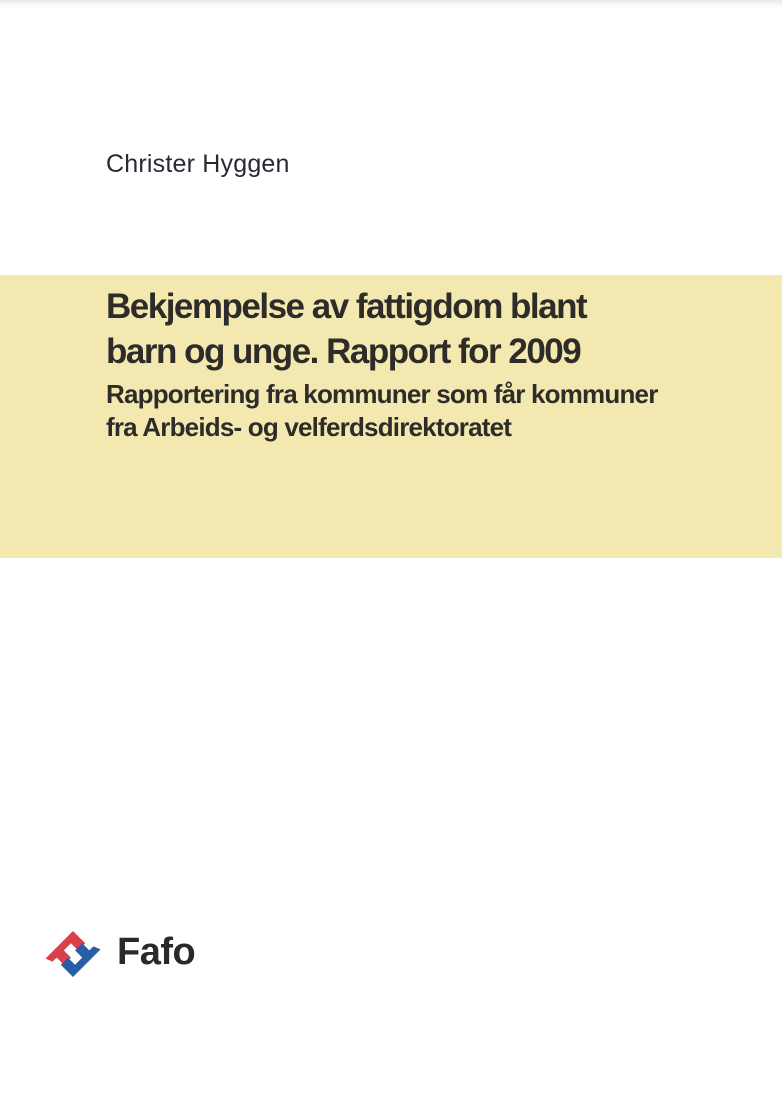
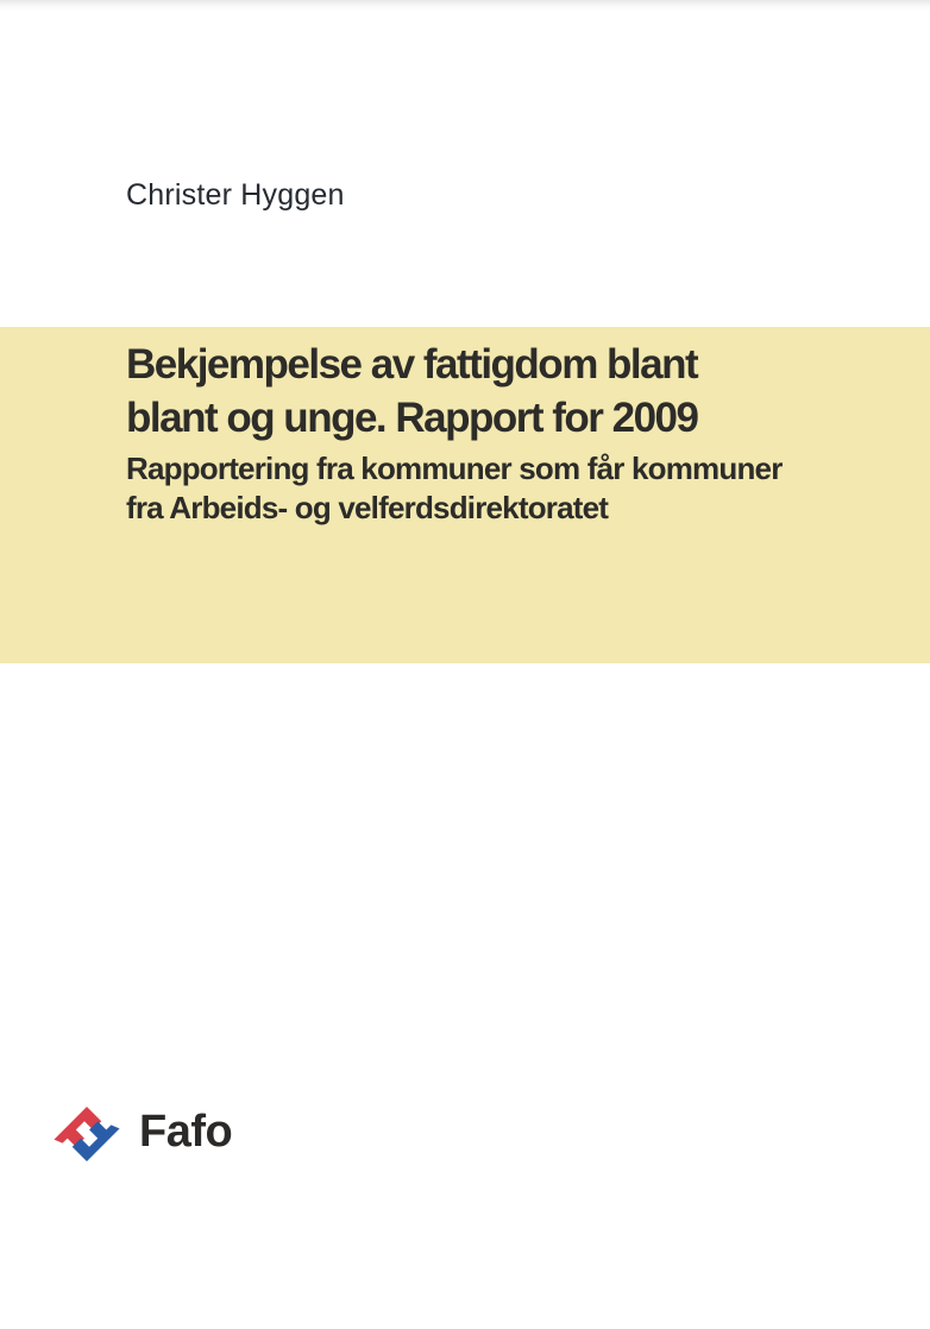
  Christer Hyggen
  Bekjempelse av fattigdom blant
- barn og unge. Rapport for 2009
+ blant og unge. Rapport for 2009
  Rapportering fra kommuner som får kommuner
  fra Arbeids- og velferdsdirektoratet
  Fafo
